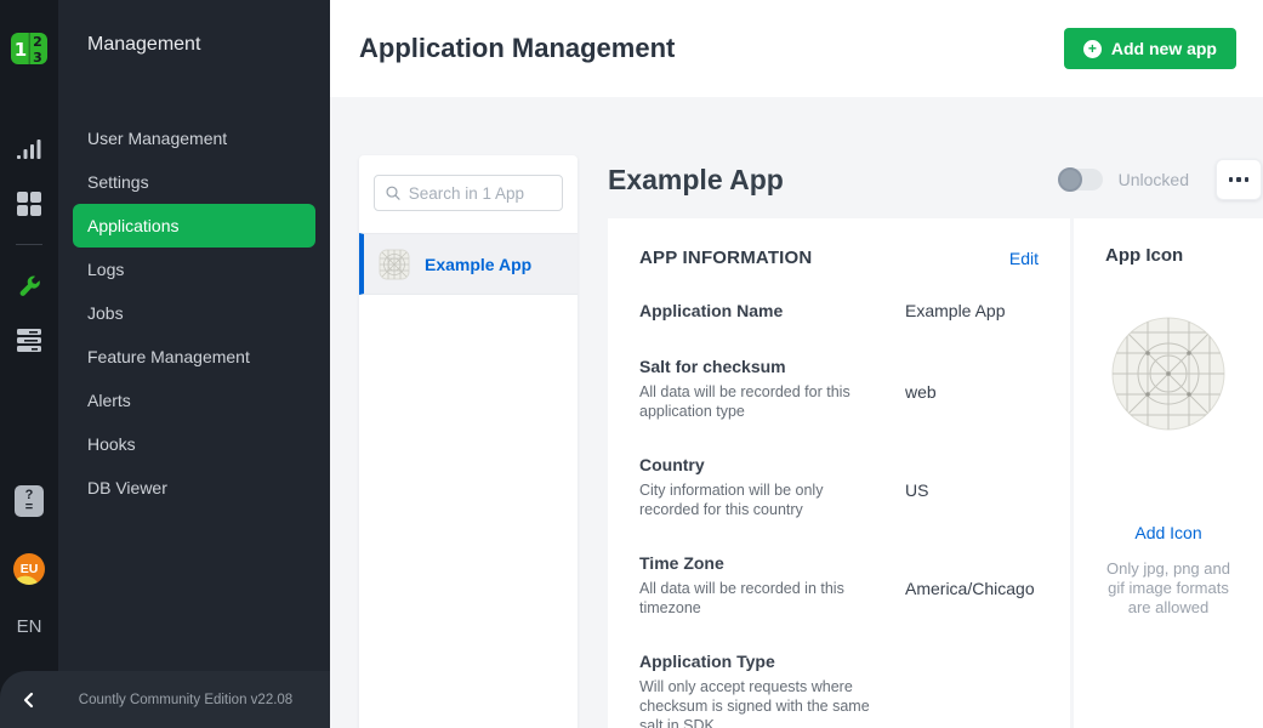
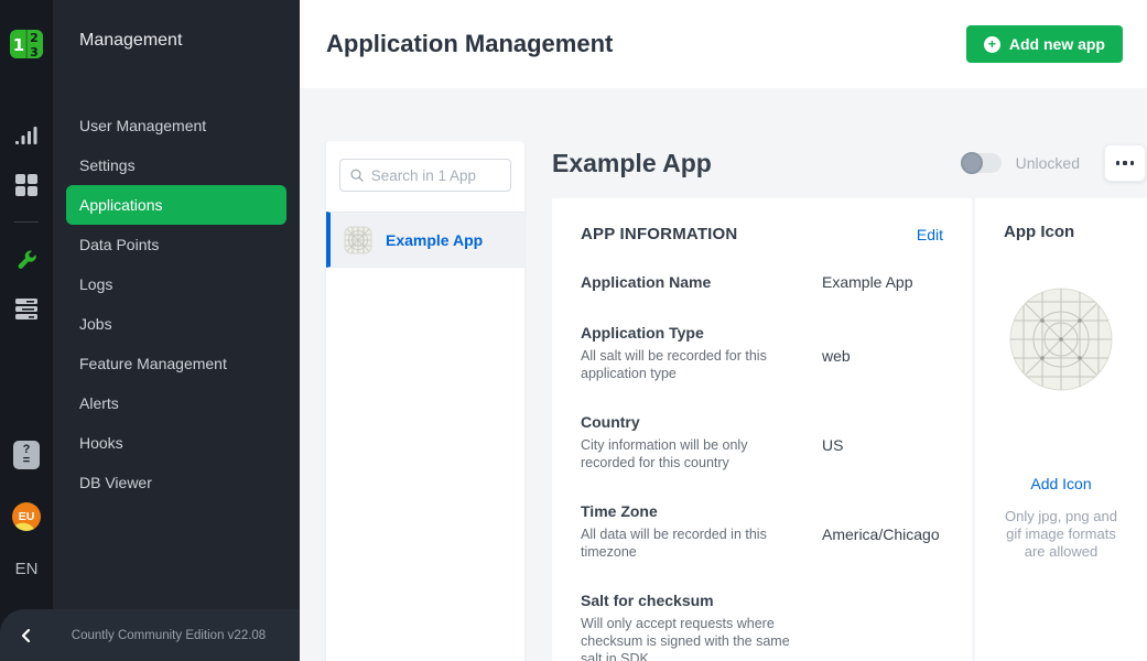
  1
  2
  3
  ?
  =
  EU
  EN
  Management
  User Management
  Settings
  Applications
+ Data Points
  Logs
  Jobs
  Feature Management
  Alerts
  Hooks
  DB Viewer
  Countly Community Edition v22.08
  Application Management
  +
  Add new app
  Search in 1 App
  Example App
  Example App
  Unlocked
  APP INFORMATION
  Edit
  Application Name
  Example App
- Salt for checksum
+ Application Type
- All data will be recorded for this application type
+ All salt will be recorded for this application type
  web
  Country
  City information will be only recorded for this country
  US
  Time Zone
  All data will be recorded in this timezone
  America/Chicago
- Application Type
+ Salt for checksum
  Will only accept requests where checksum is signed with the same salt in SDK
  App Icon
  Add Icon
  Only jpg, png and gif image formats are allowed
